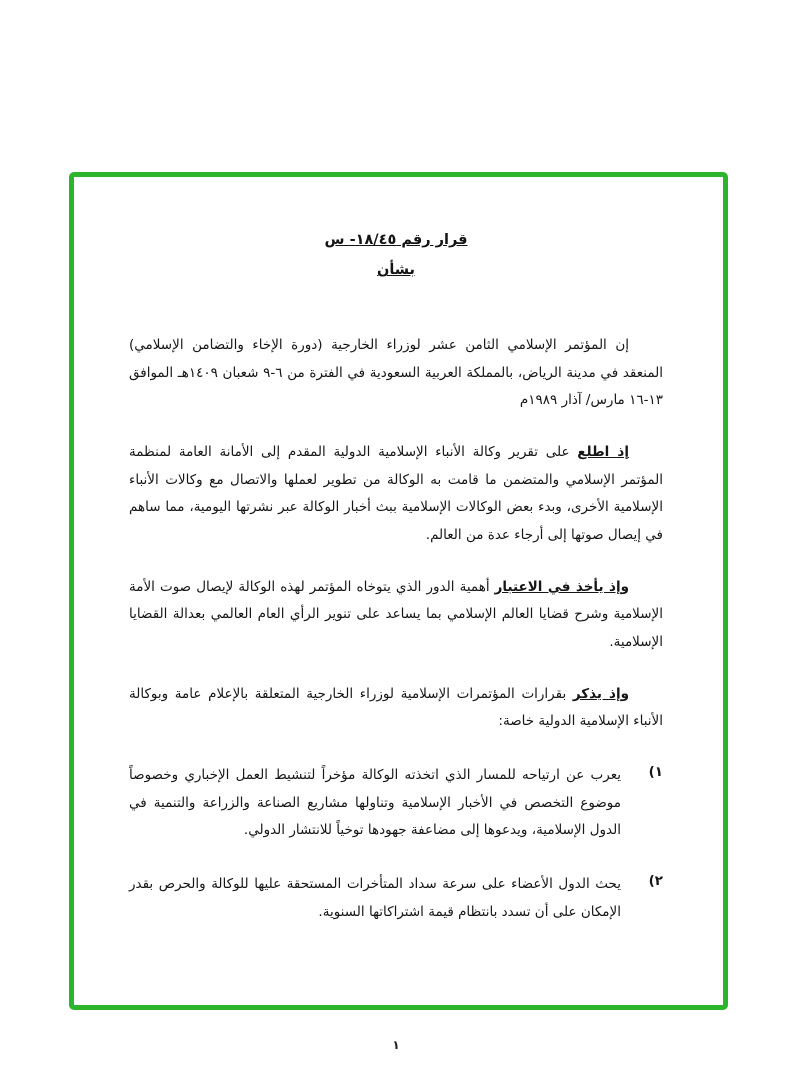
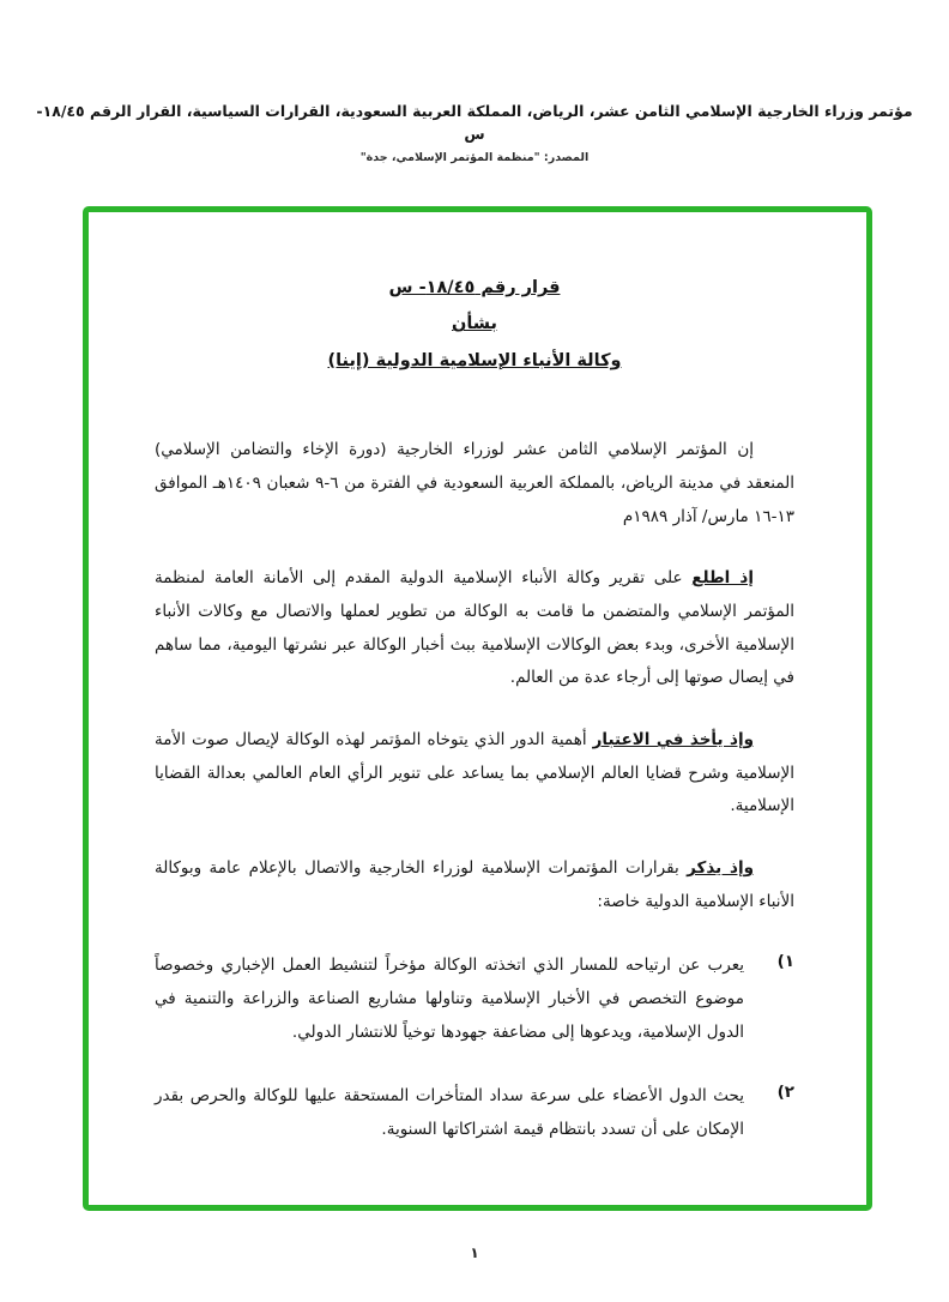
+ مؤتمر وزراء الخارجية الإسلامي الثامن عشر، الرياض، المملكة العربية السعودية، القرارات السياسية، القرار الرقم ١٨/٤٥-س
+ المصدر: "منظمة المؤتمر الإسلامي، جدة"
  قرار رقم ١٨/٤٥- س
  بشأن
+ وكالة الأنباء الإسلامية الدولية (إينا)
  إن المؤتمر الإسلامي الثامن عشر لوزراء الخارجية (دورة الإخاء والتضامن الإسلامي) المنعقد في مدينة الرياض، بالمملكة العربية السعودية في الفترة من ٦-٩ شعبان ١٤٠٩هـ الموافق ١٣-١٦ مارس/ آذار ١٩٨٩م
  إذ اطلع على تقرير وكالة الأنباء الإسلامية الدولية المقدم إلى الأمانة العامة لمنظمة المؤتمر الإسلامي والمتضمن ما قامت به الوكالة من تطوير لعملها والاتصال مع وكالات الأنباء الإسلامية الأخرى، وبدء بعض الوكالات الإسلامية ببث أخبار الوكالة عبر نشرتها اليومية، مما ساهم في إيصال صوتها إلى أرجاء عدة من العالم.
  وإذ يأخذ في الاعتبار أهمية الدور الذي يتوخاه المؤتمر لهذه الوكالة لإيصال صوت الأمة الإسلامية وشرح قضايا العالم الإسلامي بما يساعد على تنوير الرأي العام العالمي بعدالة القضايا الإسلامية.
- وإذ يذكر بقرارات المؤتمرات الإسلامية لوزراء الخارجية المتعلقة بالإعلام عامة وبوكالة الأنباء الإسلامية الدولية خاصة:
+ وإذ يذكر بقرارات المؤتمرات الإسلامية لوزراء الخارجية والاتصال بالإعلام عامة وبوكالة الأنباء الإسلامية الدولية خاصة:
  ١)
  يعرب عن ارتياحه للمسار الذي اتخذته الوكالة مؤخراً لتنشيط العمل الإخباري وخصوصاً موضوع التخصص في الأخبار الإسلامية وتناولها مشاريع الصناعة والزراعة والتنمية في الدول الإسلامية، ويدعوها إلى مضاعفة جهودها توخياً للانتشار الدولي.
  ٢)
  يحث الدول الأعضاء على سرعة سداد المتأخرات المستحقة عليها للوكالة والحرص بقدر الإمكان على أن تسدد بانتظام قيمة اشتراكاتها السنوية.
  ١
